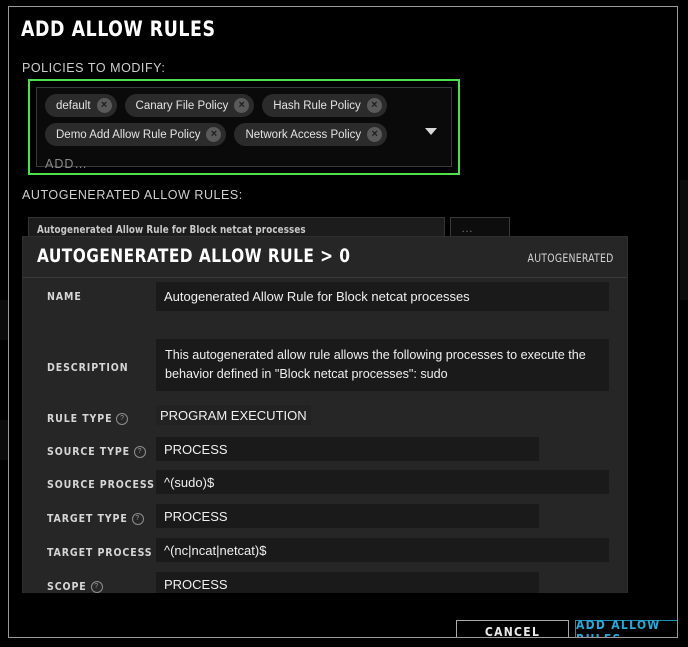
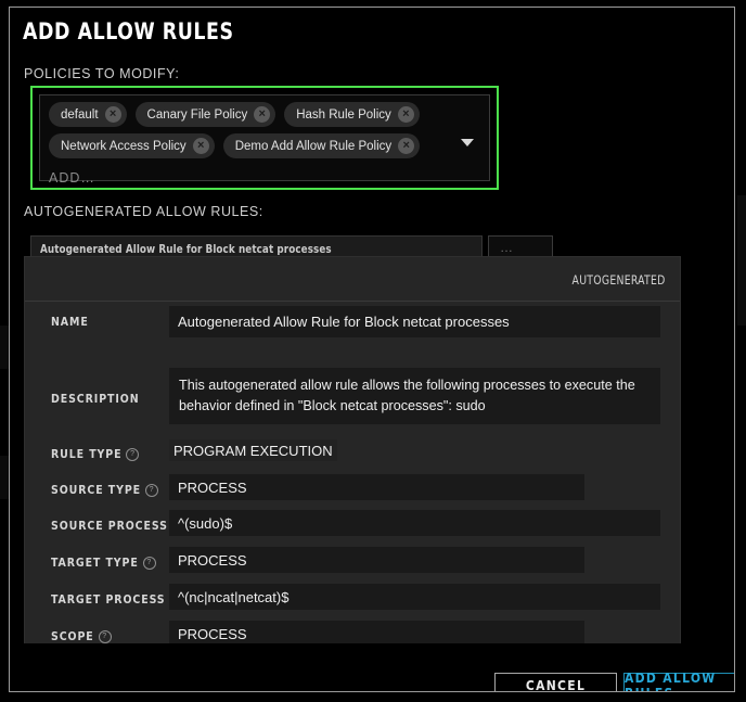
  ADD ALLOW RULES
  POLICIES TO MODIFY:
  default
  ×
  Canary File Policy
  ×
  Hash Rule Policy
  ×
- Demo Add Allow Rule Policy
+ Network Access Policy
  ×
- Network Access Policy
+ Demo Add Allow Rule Policy
  ×
  ADD…
  AUTOGENERATED ALLOW RULES:
  Autogenerated Allow Rule for Block netcat processes
  …
- AUTOGENERATED ALLOW RULE > 0
  AUTOGENERATED
  NAME
  Autogenerated Allow Rule for Block netcat processes
  DESCRIPTION
  This autogenerated allow rule allows the following processes to execute the behavior defined in "Block netcat processes": sudo
  RULE TYPE
  PROGRAM EXECUTION
  SOURCE TYPE
  PROCESS
  SOURCE PROCESS
  ^(sudo)$
  TARGET TYPE
  PROCESS
  TARGET PROCESS
  ^(nc|ncat|netcat)$
  SCOPE
  PROCESS
  CANCEL
